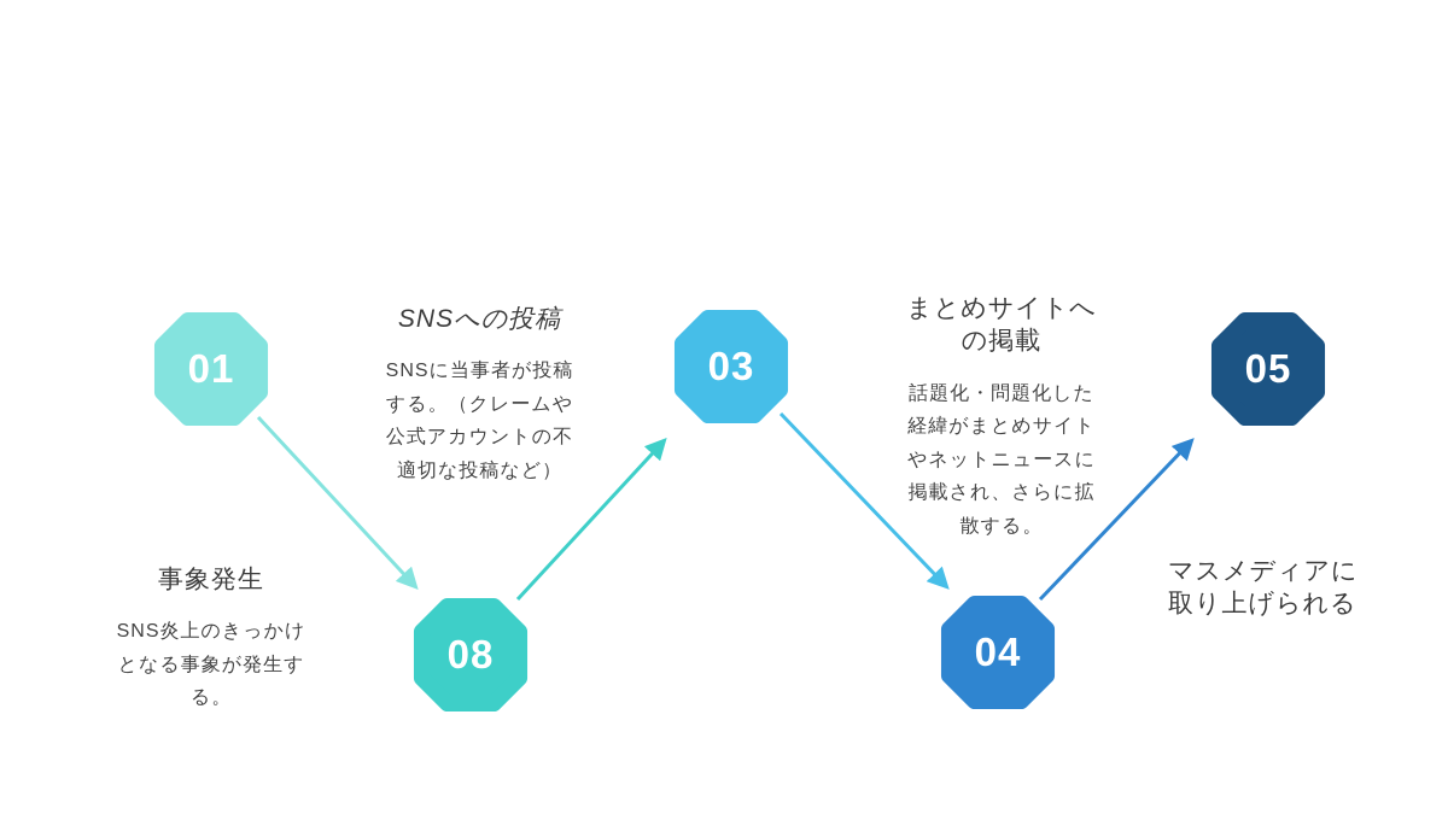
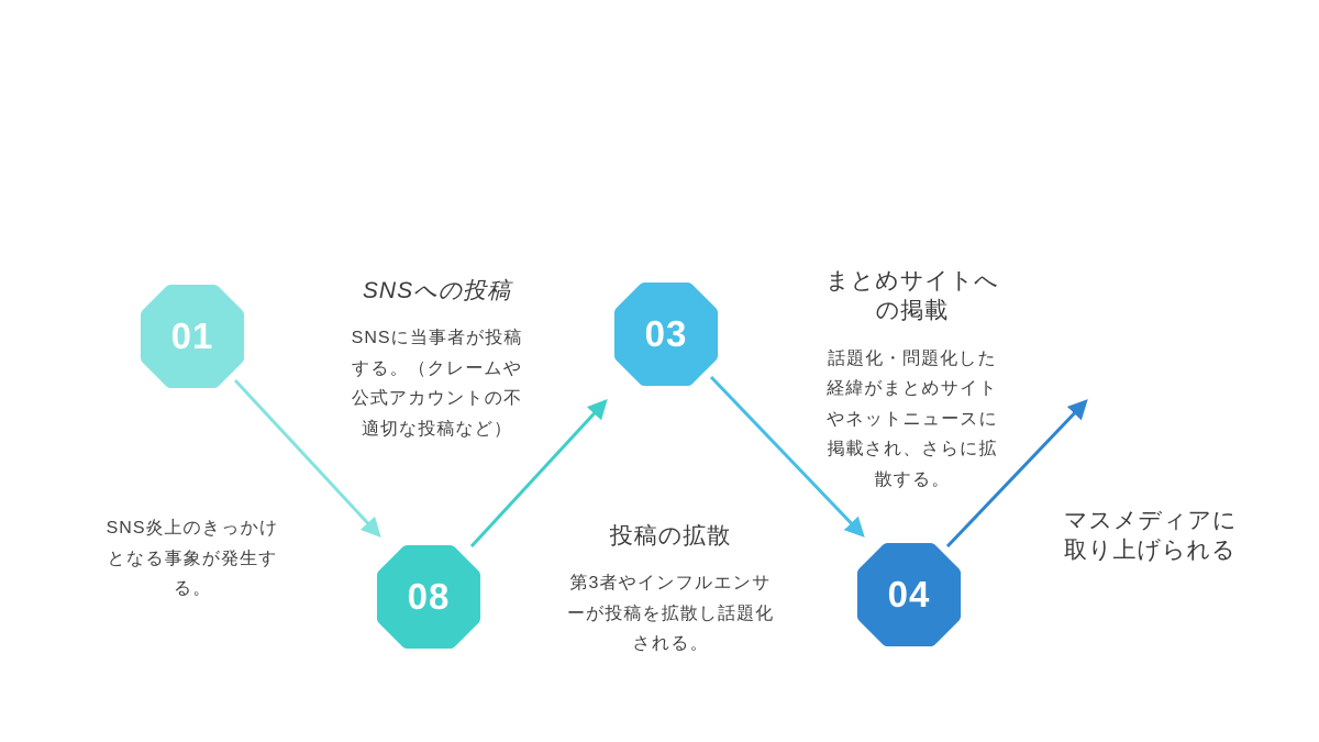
  01
  08
  03
  04
- 05
- 事象発生
  SNS炎上のきっかけとなる事象が発生する。
  SNSへの投稿
  SNSに当事者が投稿する。（クレームや公式アカウントの不適切な投稿など）
+ 投稿の拡散
+ 第3者やインフルエンサーが投稿を拡散し話題化される。
  まとめサイトへの掲載
  話題化・問題化した経緯がまとめサイトやネットニュースに掲載され、さらに拡散する。
  マスメディアに取り上げられる
